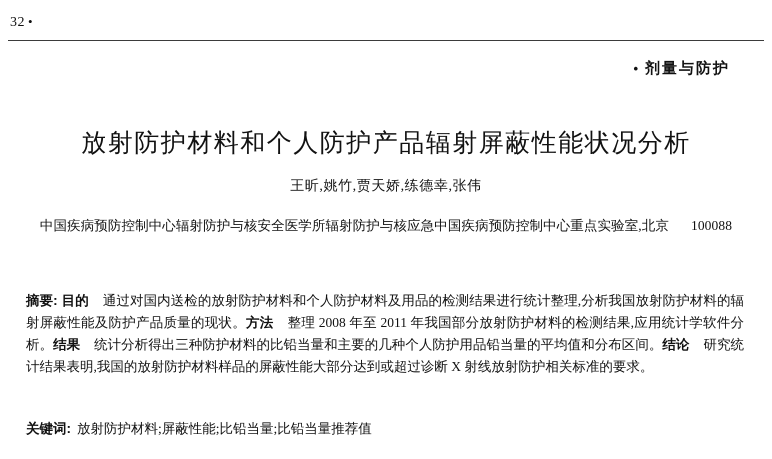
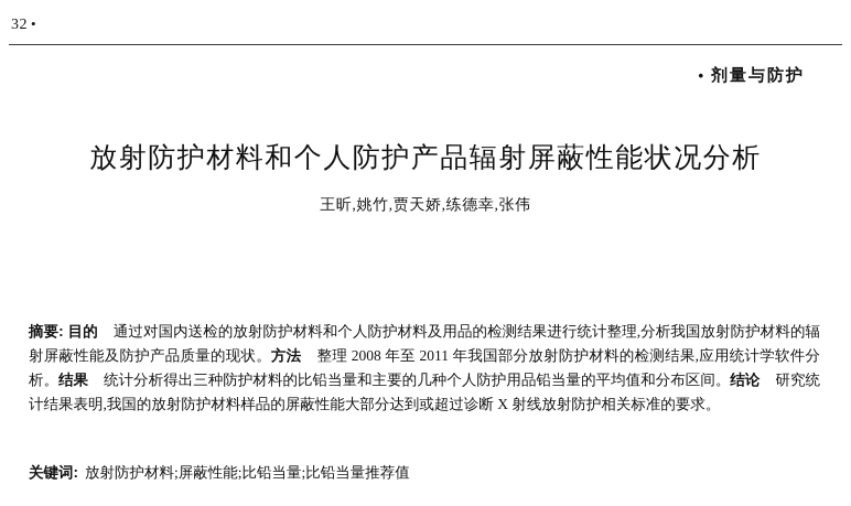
  32 •
  • 剂量与防护
  放射防护材料和个人防护产品辐射屏蔽性能状况分析
  王昕,姚竹,贾天娇,练德幸,张伟
- 中国疾病预防控制中心辐射防护与核安全医学所辐射防护与核应急中国疾病预防控制中心重点实验室,北京 100088
  摘要: 目的 通过对国内送检的放射防护材料和个人防护材料及用品的检测结果进行统计整理,分析我国放射防护材料的辐射屏蔽性能及防护产品质量的现状。方法 整理 2008 年至 2011 年我国部分放射防护材料的检测结果,应用统计学软件分析。结果 统计分析得出三种防护材料的比铅当量和主要的几种个人防护用品铅当量的平均值和分布区间。结论 研究统计结果表明,我国的放射防护材料样品的屏蔽性能大部分达到或超过诊断 X 射线放射防护相关标准的要求。
  关键词: 放射防护材料;屏蔽性能;比铅当量;比铅当量推荐值
